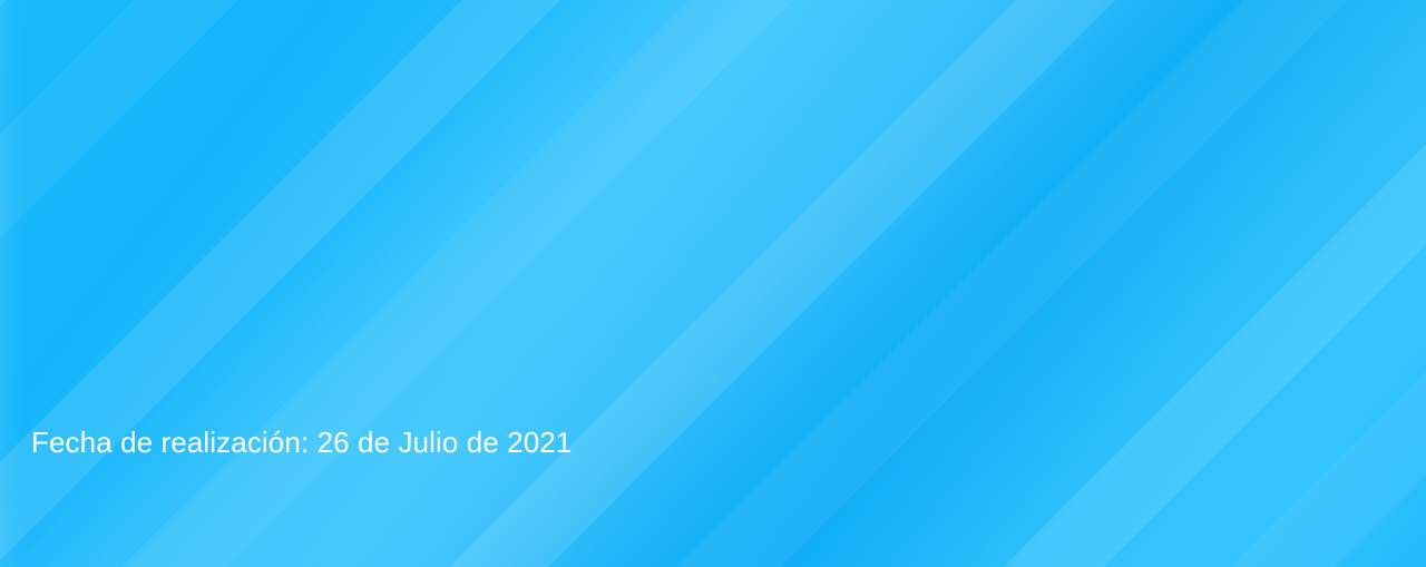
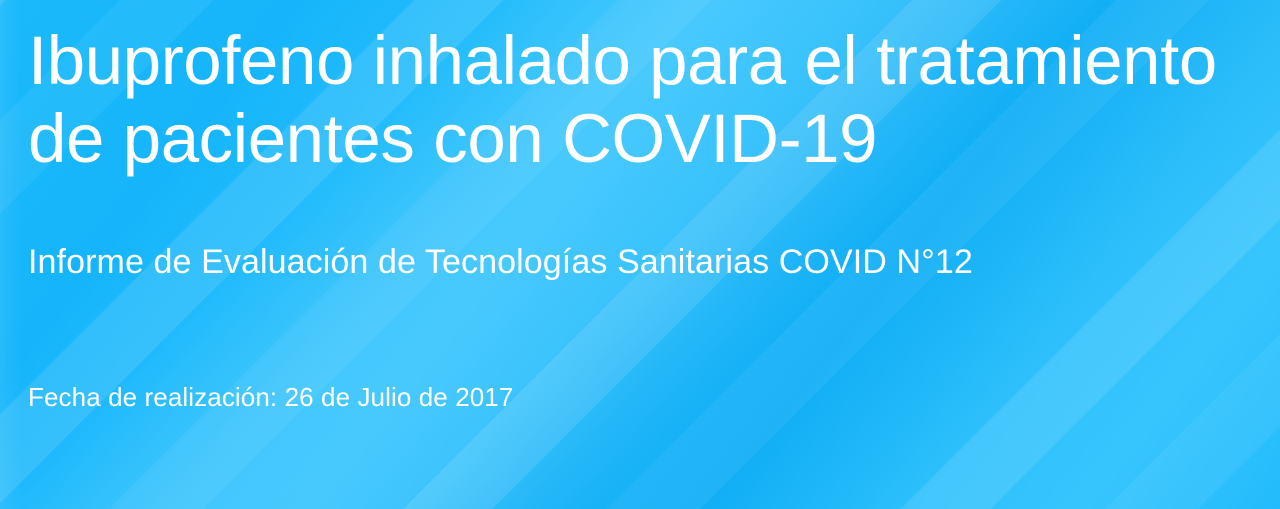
+ Ibuprofeno inhalado para el tratamiento de pacientes con COVID-19
+ Informe de Evaluación de Tecnologías Sanitarias COVID N°12
- Fecha de realización: 26 de Julio de 2021
+ Fecha de realización: 26 de Julio de 2017
